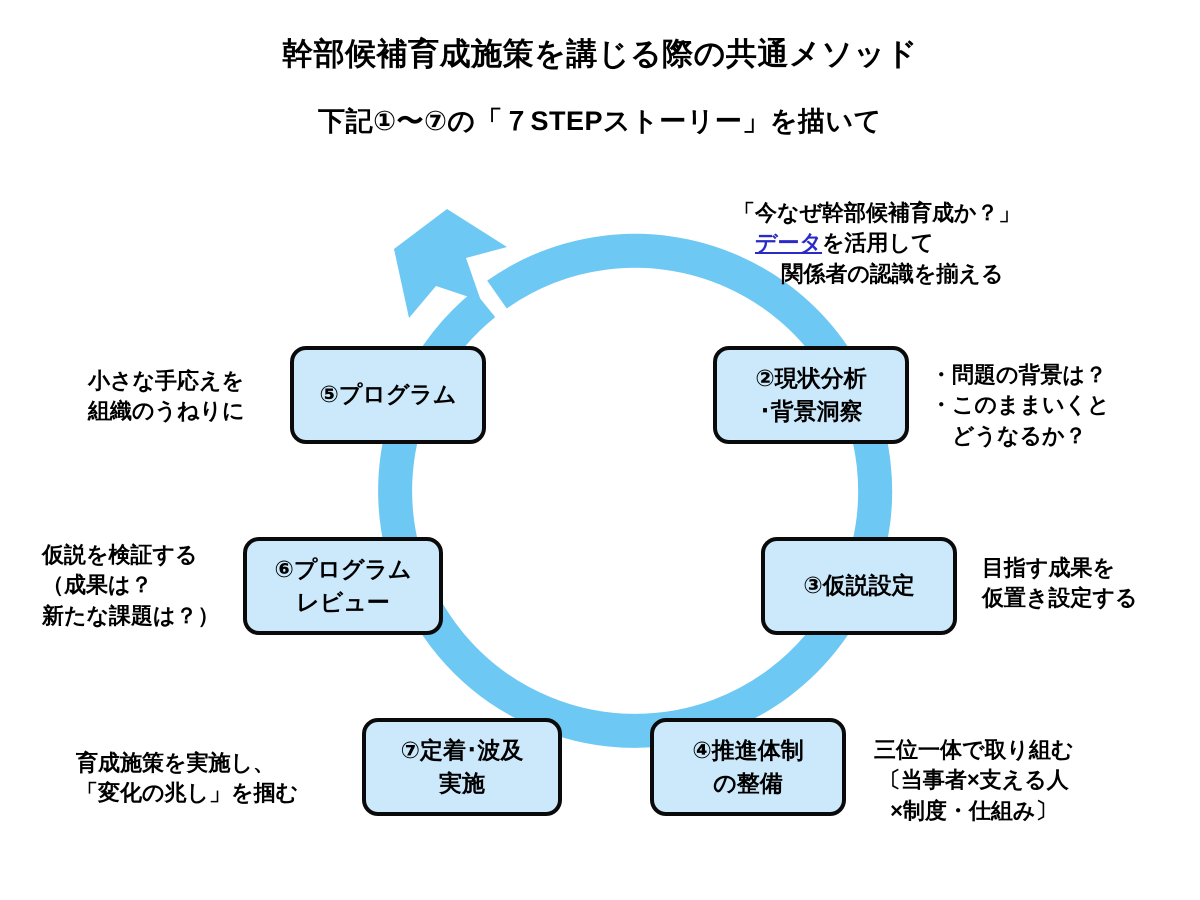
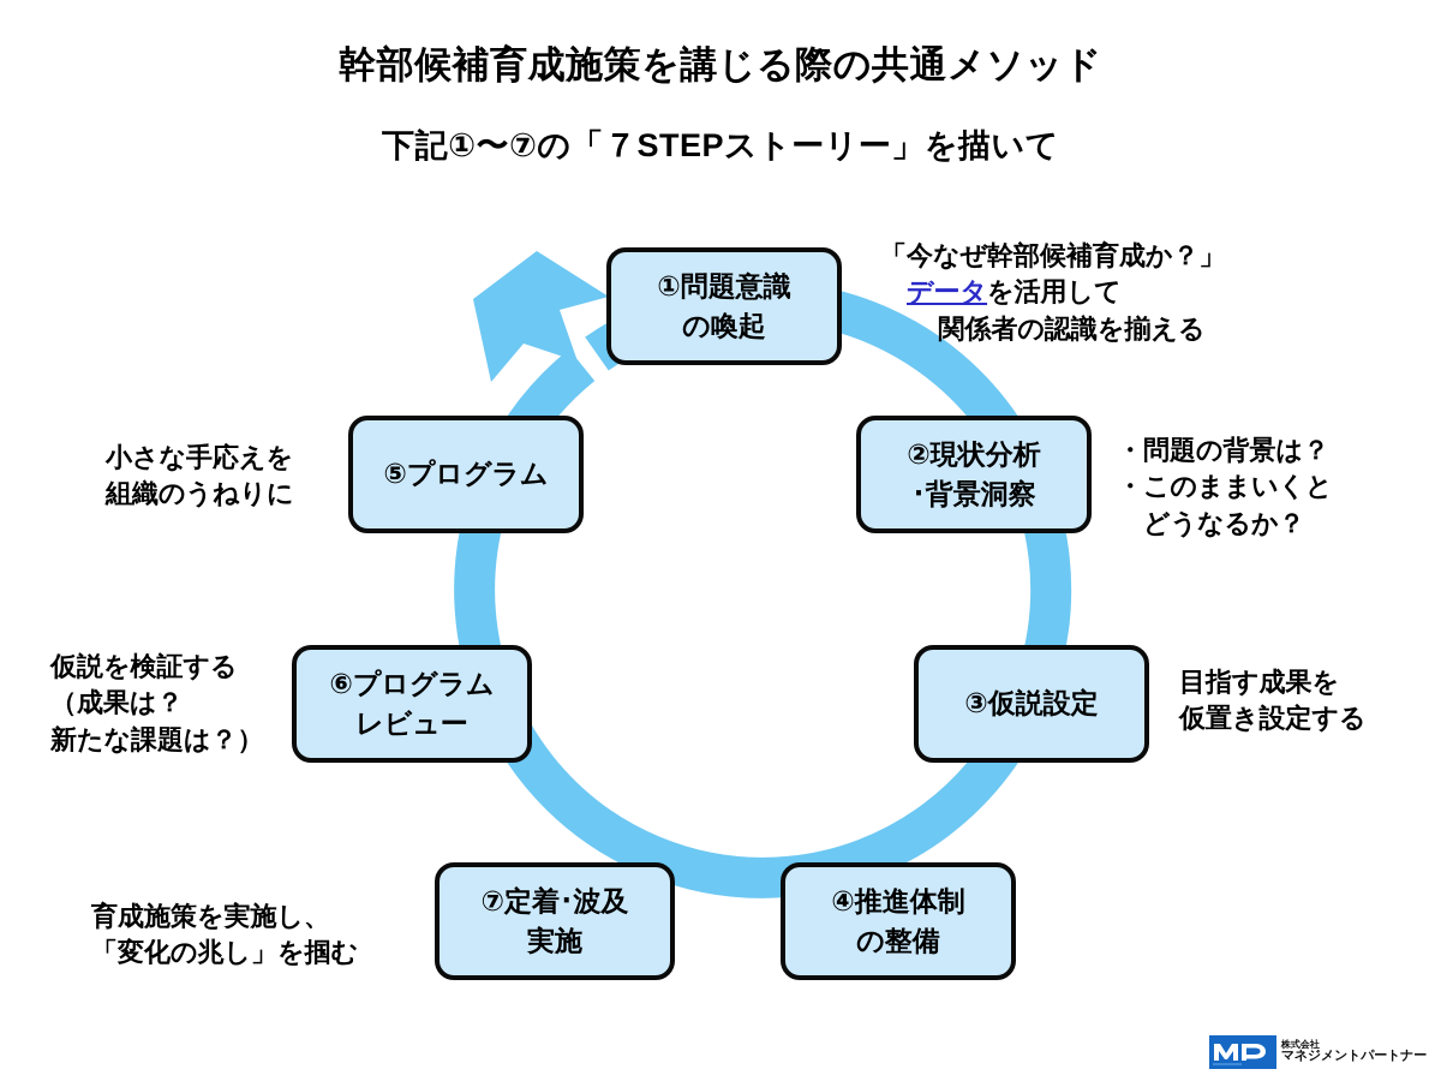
  幹部候補育成施策を講じる際の共通メソッド
  下記①〜⑦の「７STEPストーリー」を描いて
+ ①問題意識
+ の喚起
  ②現状分析
  ･背景洞察
  ③仮説設定
  ④推進体制
  の整備
  ⑦定着･波及
  実施
  ⑥プログラム
  レビュー
  ⑤プログラム
  「今なぜ幹部候補育成か？」
  データを活用して
  関係者の認識を揃える
  ・問題の背景は？
  ・このままいくと
  どうなるか？
  目指す成果を
  仮置き設定する
- 三位一体で取り組む
- 〔当事者×支える人
- ×制度・仕組み〕
  育成施策を実施し、
  「変化の兆し」を掴む
  仮説を検証する
  （成果は？
  新たな課題は？）
  小さな手応えを
  組織のうねりに
+ 株式会社
+ マネジメントパートナー
